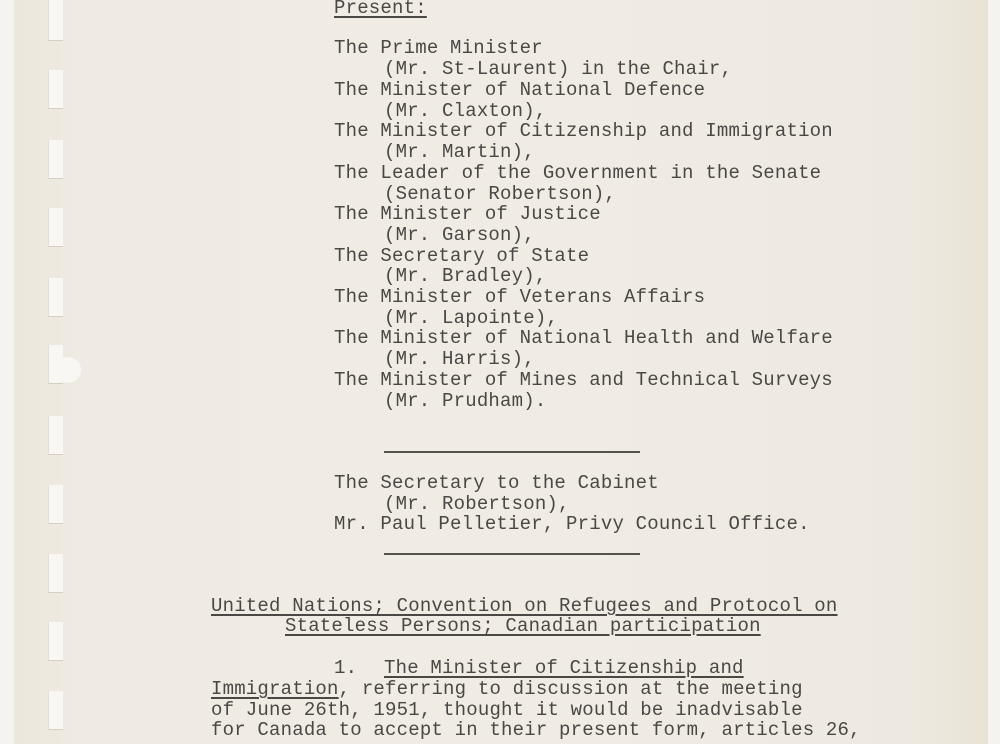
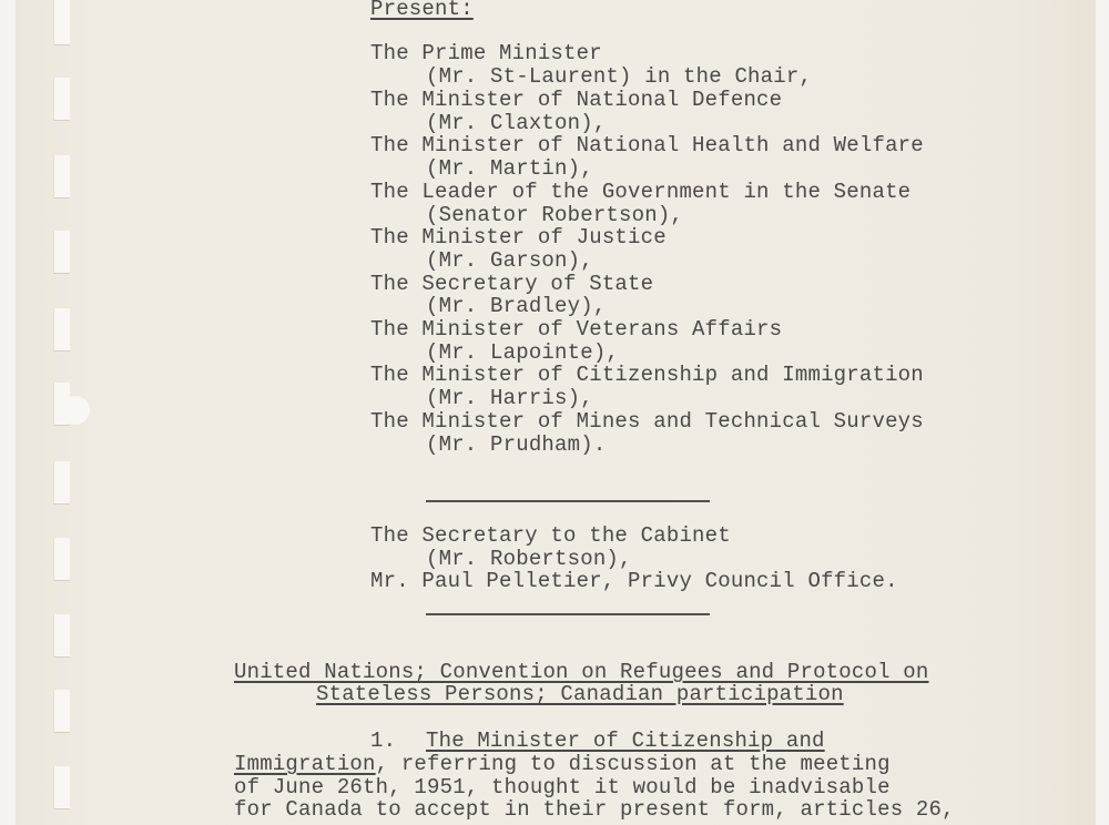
  Present:
  The Prime Minister
  (Mr. St-Laurent) in the Chair,
  The Minister of National Defence
  (Mr. Claxton),
- The Minister of Citizenship and Immigration
+ The Minister of National Health and Welfare
  (Mr. Martin),
  The Leader of the Government in the Senate
  (Senator Robertson),
  The Minister of Justice
  (Mr. Garson),
  The Secretary of State
  (Mr. Bradley),
  The Minister of Veterans Affairs
  (Mr. Lapointe),
- The Minister of National Health and Welfare
+ The Minister of Citizenship and Immigration
  (Mr. Harris),
  The Minister of Mines and Technical Surveys
  (Mr. Prudham).
  The Secretary to the Cabinet
  (Mr. Robertson),
  Mr. Paul Pelletier, Privy Council Office.
  United Nations; Convention on Refugees and Protocol on
  Stateless Persons; Canadian participation
  1.
  The Minister of Citizenship and
  Immigration, referring to discussion at the meeting
  of June 26th, 1951, thought it would be inadvisable
  for Canada to accept in their present form, articles 26,
